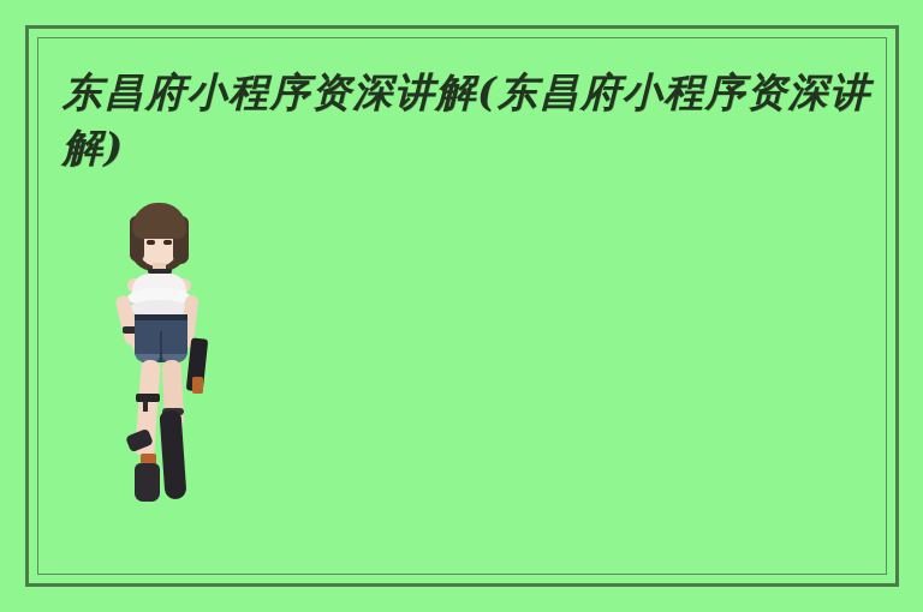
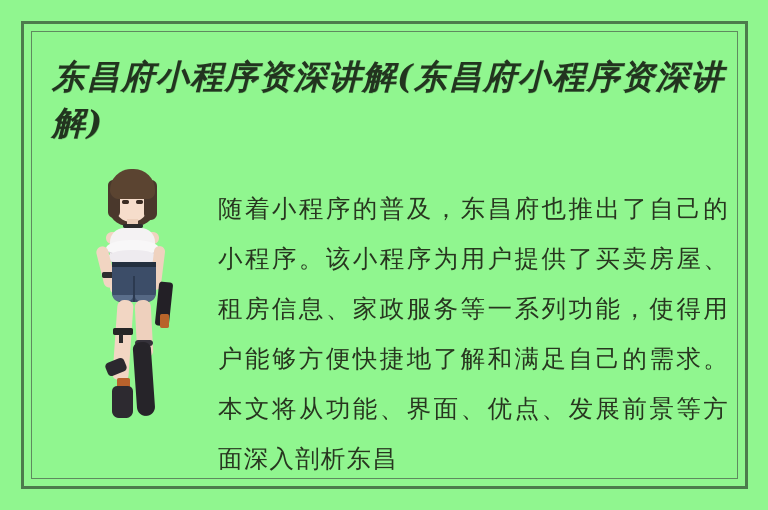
  东昌府小程序资深讲解(东昌府小程序资深讲解)
+ 随着小程序的普及，东昌府也推出了自己的小程序。该小程序为用户提供了买卖房屋、租房信息、家政服务等一系列功能，使得用户能够方便快捷地了解和满足自己的需求。本文将从功能、界面、优点、发展前景等方面深入剖析东昌
